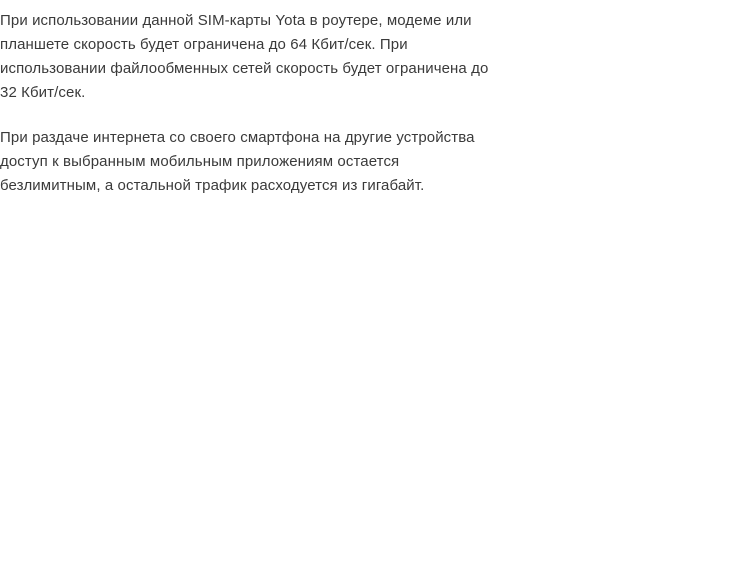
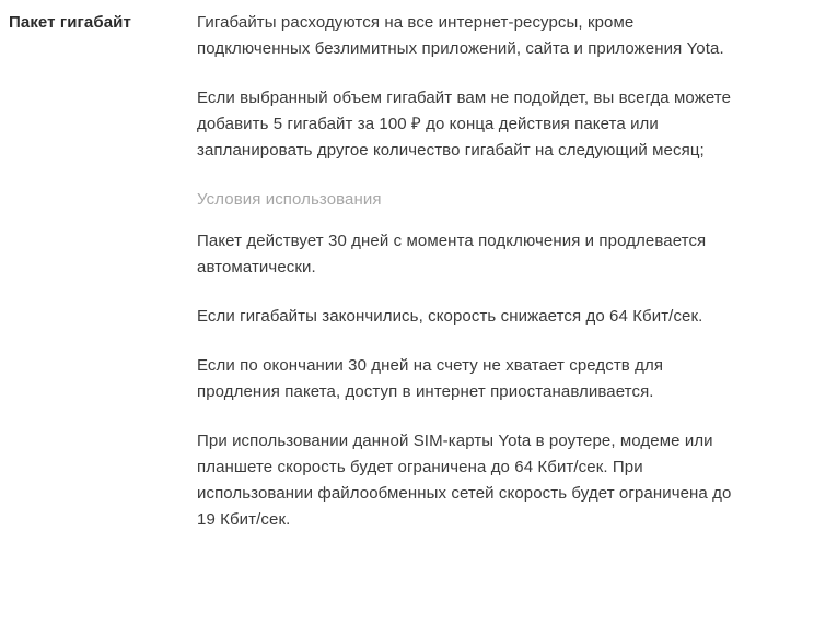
+ Пакет гигабайт
+ Гигабайты расходуются на все интернет-ресурсы, кроме подключенных безлимитных приложений, сайта и приложения Yota.
+ Если выбранный объем гигабайт вам не подойдет, вы всегда можете добавить 5 гигабайт за 100 ₽ до конца действия пакета или запланировать другое количество гигабайт на следующий месяц;
+ Условия использования
+ Пакет действует 30 дней с момента подключения и продлевается автоматически.
+ Если гигабайты закончились, скорость снижается до 64 Кбит/сек.
+ Если по окончании 30 дней на счету не хватает средств для продления пакета, доступ в интернет приостанавливается.
- При использовании данной SIM-карты Yota в роутере, модеме или планшете скорость будет ограничена до 64 Кбит/сек. При использовании файлообменных сетей скорость будет ограничена до 32 Кбит/сек.
+ При использовании данной SIM-карты Yota в роутере, модеме или планшете скорость будет ограничена до 64 Кбит/сек. При использовании файлообменных сетей скорость будет ограничена до 19 Кбит/сек.
- При раздаче интернета со своего смартфона на другие устройства доступ к выбранным мобильным приложениям остается безлимитным, а остальной трафик расходуется из гигабайт.
